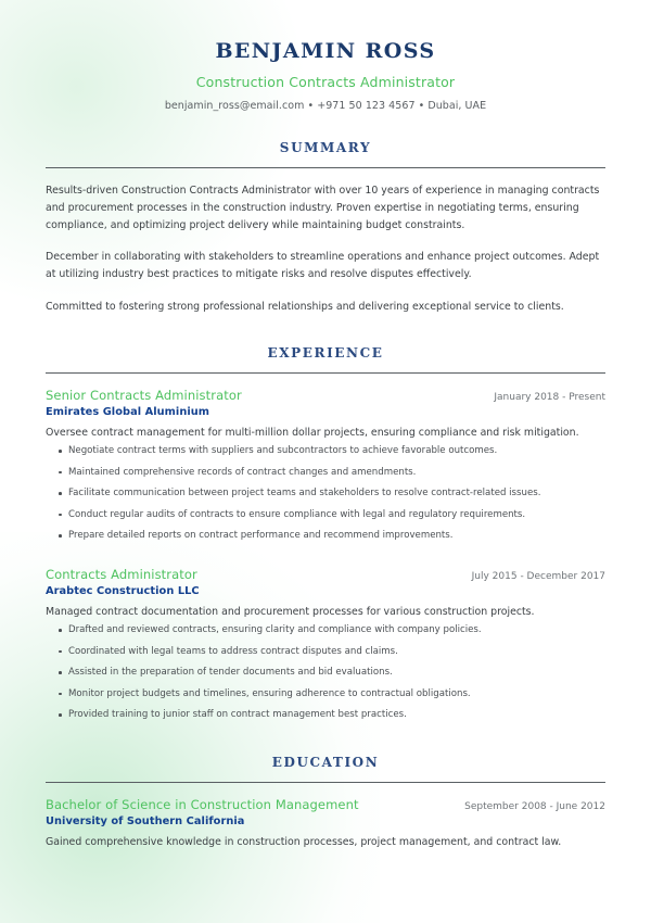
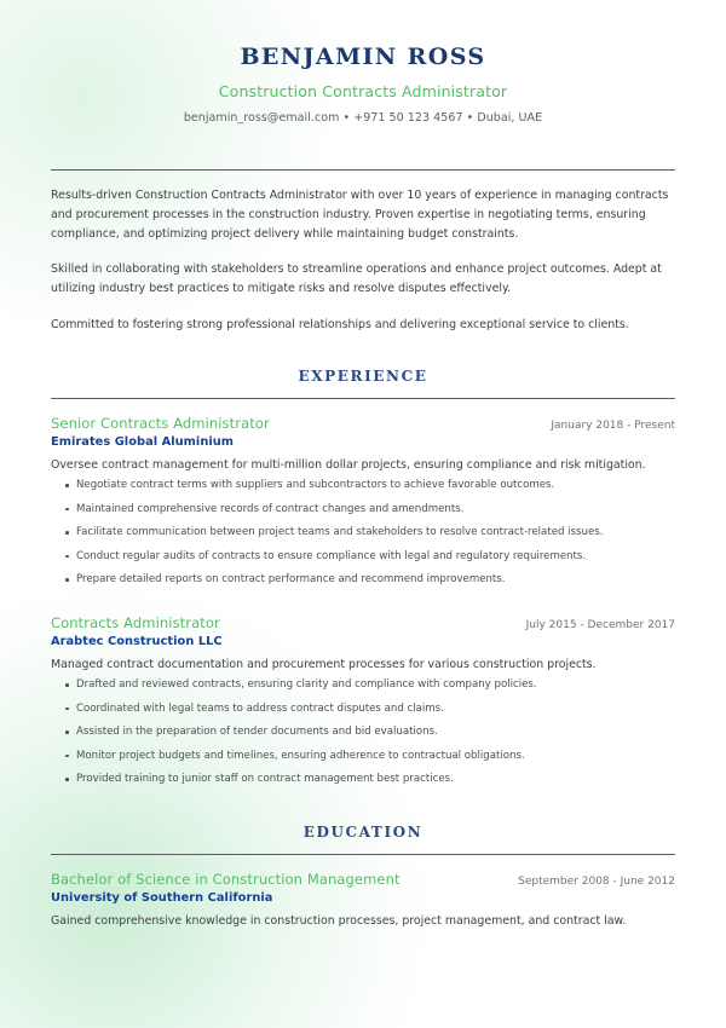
  BENJAMIN ROSS
  Construction Contracts Administrator
  benjamin_ross@email.com • +971 50 123 4567 • Dubai, UAE
- SUMMARY
  Results-driven Construction Contracts Administrator with over 10 years of experience in managing contracts and procurement processes in the construction industry. Proven expertise in negotiating terms, ensuring compliance, and optimizing project delivery while maintaining budget constraints.
- December in collaborating with stakeholders to streamline operations and enhance project outcomes. Adept at utilizing industry best practices to mitigate risks and resolve disputes effectively.
+ Skilled in collaborating with stakeholders to streamline operations and enhance project outcomes. Adept at utilizing industry best practices to mitigate risks and resolve disputes effectively.
  Committed to fostering strong professional relationships and delivering exceptional service to clients.
  EXPERIENCE
  Senior Contracts Administrator
  January 2018 - Present
  Emirates Global Aluminium
  Oversee contract management for multi-million dollar projects, ensuring compliance and risk mitigation.
  Negotiate contract terms with suppliers and subcontractors to achieve favorable outcomes.
  Maintained comprehensive records of contract changes and amendments.
  Facilitate communication between project teams and stakeholders to resolve contract-related issues.
  Conduct regular audits of contracts to ensure compliance with legal and regulatory requirements.
  Prepare detailed reports on contract performance and recommend improvements.
  Contracts Administrator
  July 2015 - December 2017
  Arabtec Construction LLC
  Managed contract documentation and procurement processes for various construction projects.
  Drafted and reviewed contracts, ensuring clarity and compliance with company policies.
  Coordinated with legal teams to address contract disputes and claims.
  Assisted in the preparation of tender documents and bid evaluations.
  Monitor project budgets and timelines, ensuring adherence to contractual obligations.
  Provided training to junior staff on contract management best practices.
  EDUCATION
  Bachelor of Science in Construction Management
  September 2008 - June 2012
  University of Southern California
  Gained comprehensive knowledge in construction processes, project management, and contract law.
